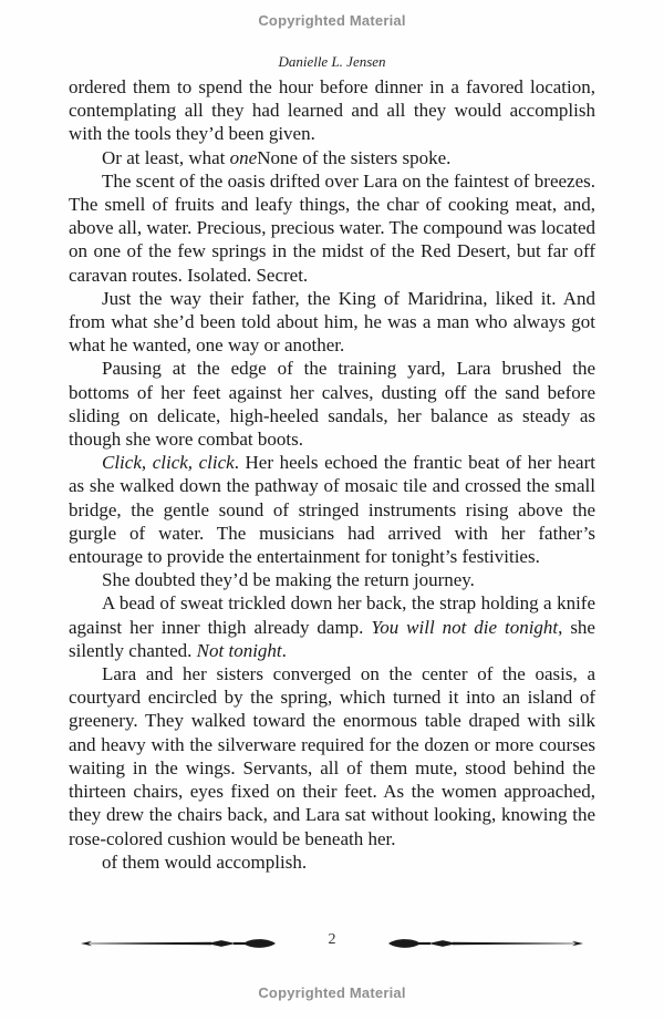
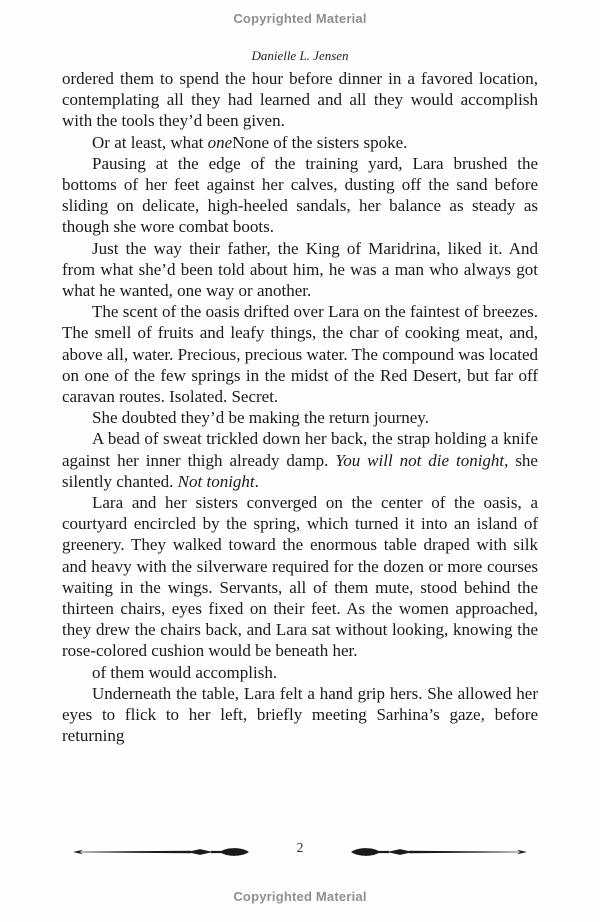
  Copyrighted Material
  Danielle L. Jensen
  ordered them to spend the hour before dinner in a favored location, contemplating all they had learned and all they would accomplish with the tools they’d been given.
  Or at least, what oneNone of the sisters spoke.
- The scent of the oasis drifted over Lara on the faintest of breezes. The smell of fruits and leafy things, the char of cooking meat, and, above all, water. Precious, precious water. The compound was located on one of the few springs in the midst of the Red Desert, but far off caravan routes. Isolated. Secret.
+ Pausing at the edge of the training yard, Lara brushed the bottoms of her feet against her calves, dusting off the sand before sliding on delicate, high-heeled sandals, her balance as steady as though she wore combat boots.
  Just the way their father, the King of Maridrina, liked it. And from what she’d been told about him, he was a man who always got what he wanted, one way or another.
- Pausing at the edge of the training yard, Lara brushed the bottoms of her feet against her calves, dusting off the sand before sliding on delicate, high-heeled sandals, her balance as steady as though she wore combat boots.
+ The scent of the oasis drifted over Lara on the faintest of breezes. The smell of fruits and leafy things, the char of cooking meat, and, above all, water. Precious, precious water. The compound was located on one of the few springs in the midst of the Red Desert, but far off caravan routes. Isolated. Secret.
- Click, click, click. Her heels echoed the frantic beat of her heart as she walked down the pathway of mosaic tile and crossed the small bridge, the gentle sound of stringed instruments rising above the gurgle of water. The musicians had arrived with her father’s entourage to provide the entertainment for tonight’s festivities.
  She doubted they’d be making the return journey.
  A bead of sweat trickled down her back, the strap holding a knife against her inner thigh already damp. You will not die tonight, she silently chanted. Not tonight.
  Lara and her sisters converged on the center of the oasis, a courtyard encircled by the spring, which turned it into an island of greenery. They walked toward the enormous table draped with silk and heavy with the silverware required for the dozen or more courses waiting in the wings. Servants, all of them mute, stood behind the thirteen chairs, eyes fixed on their feet. As the women approached, they drew the chairs back, and Lara sat without looking, knowing the rose-colored cushion would be beneath her.
  of them would accomplish.
+ Underneath the table, Lara felt a hand grip hers. She allowed her eyes to flick to her left, briefly meeting Sarhina’s gaze, before returning
  2
  Copyrighted Material
